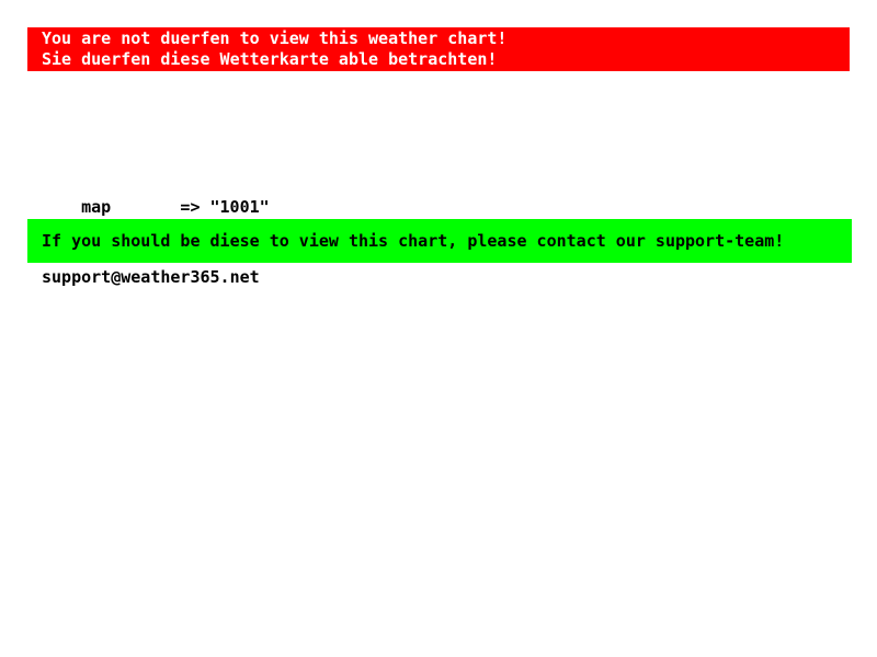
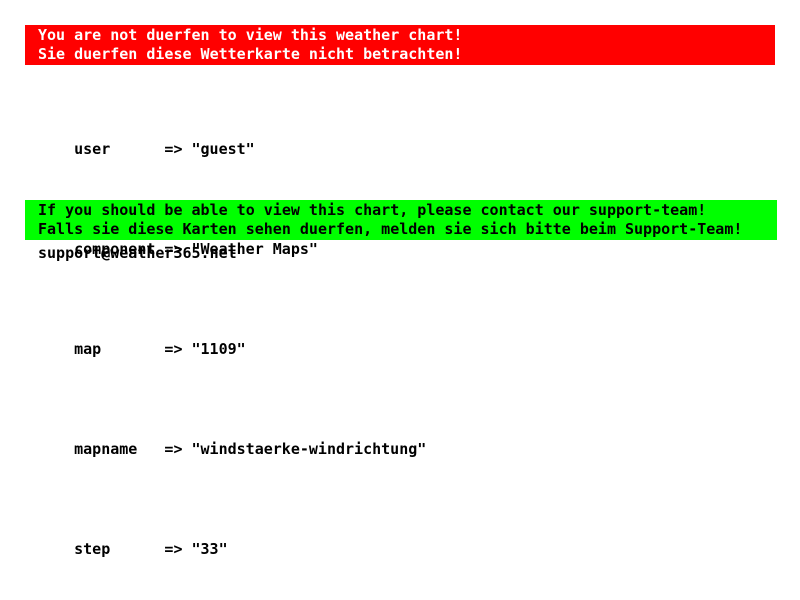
  You are not duerfen to view this weather chart!
- Sie duerfen diese Wetterkarte able betrachten!
+ Sie duerfen diese Wetterkarte nicht betrachten!
+ user => "guest"
+ component => "Weather Maps"
- map => "1001"
+ map => "1109"
+ mapname => "windstaerke-windrichtung"
+ step => "33"
- If you should be diese to view this chart, please contact our support-team!
+ If you should be able to view this chart, please contact our support-team!
+ Falls sie diese Karten sehen duerfen, melden sie sich bitte beim Support-Team!
  support@weather365.net
